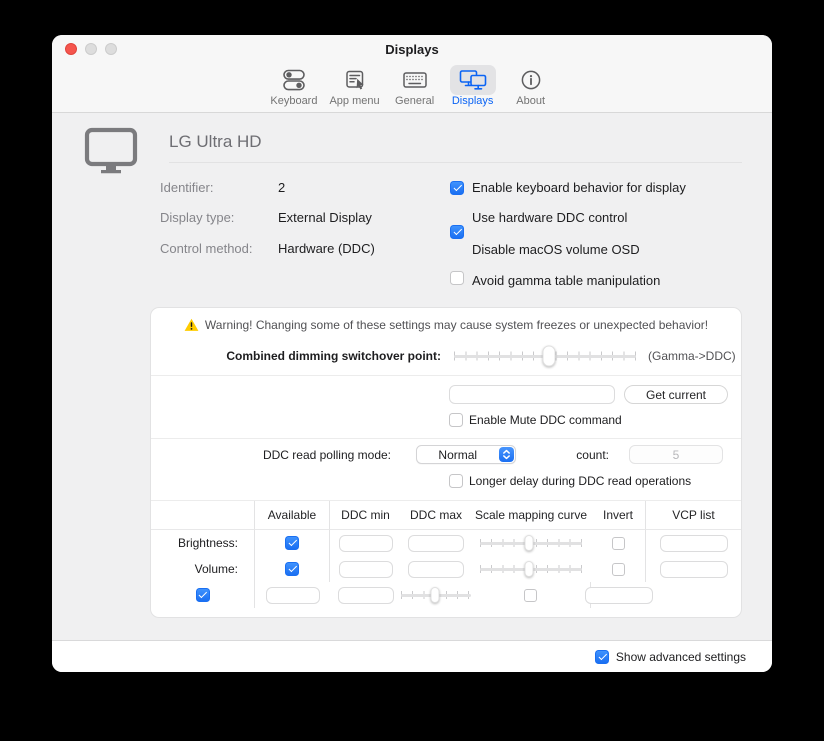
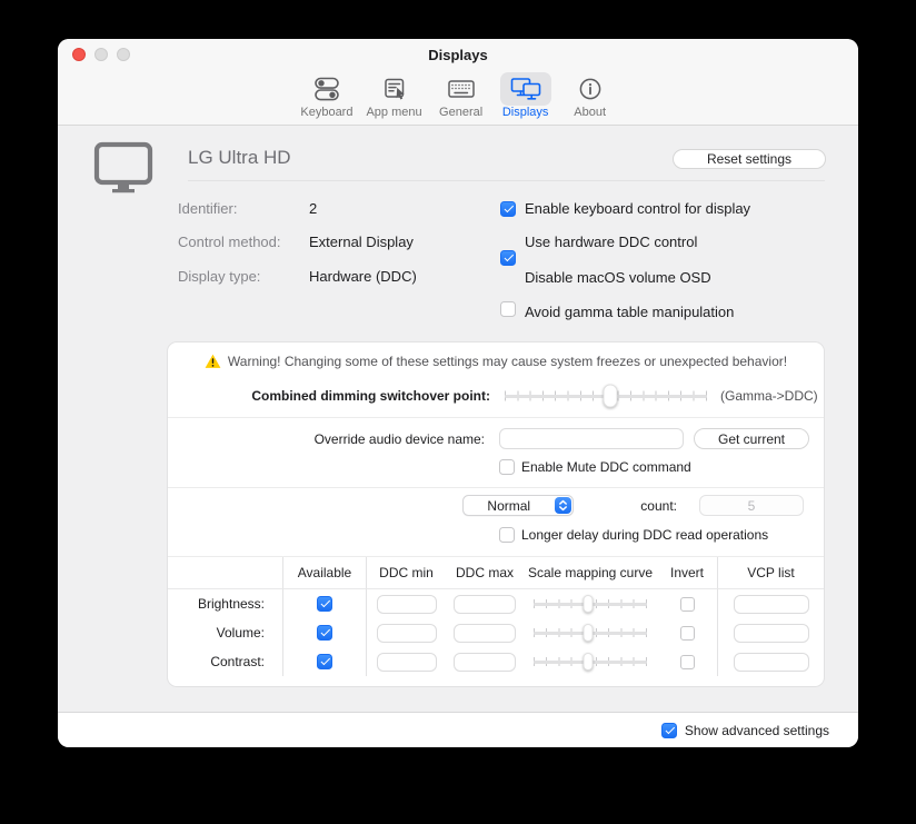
  Displays
  Keyboard
  App menu
  General
  Displays
  About
  LG Ultra HD
+ Reset settings
  Identifier:
  2
- Display type:
+ Control method:
  External Display
- Control method:
+ Display type:
  Hardware (DDC)
- Enable keyboard behavior for display
+ Enable keyboard control for display
  Use hardware DDC control
  Disable macOS volume OSD
  Avoid gamma table manipulation
  Warning! Changing some of these settings may cause system freezes or unexpected behavior!
  Combined dimming switchover point:
  (Gamma->DDC)
+ Override audio device name:
  Get current
  Enable Mute DDC command
- DDC read polling mode:
  Normal
  count:
  5
  Longer delay during DDC read operations
  Available
  DDC min
  DDC max
  Scale mapping curve
  Invert
  VCP list
  Brightness:
  Volume:
+ Contrast:
  Show advanced settings
